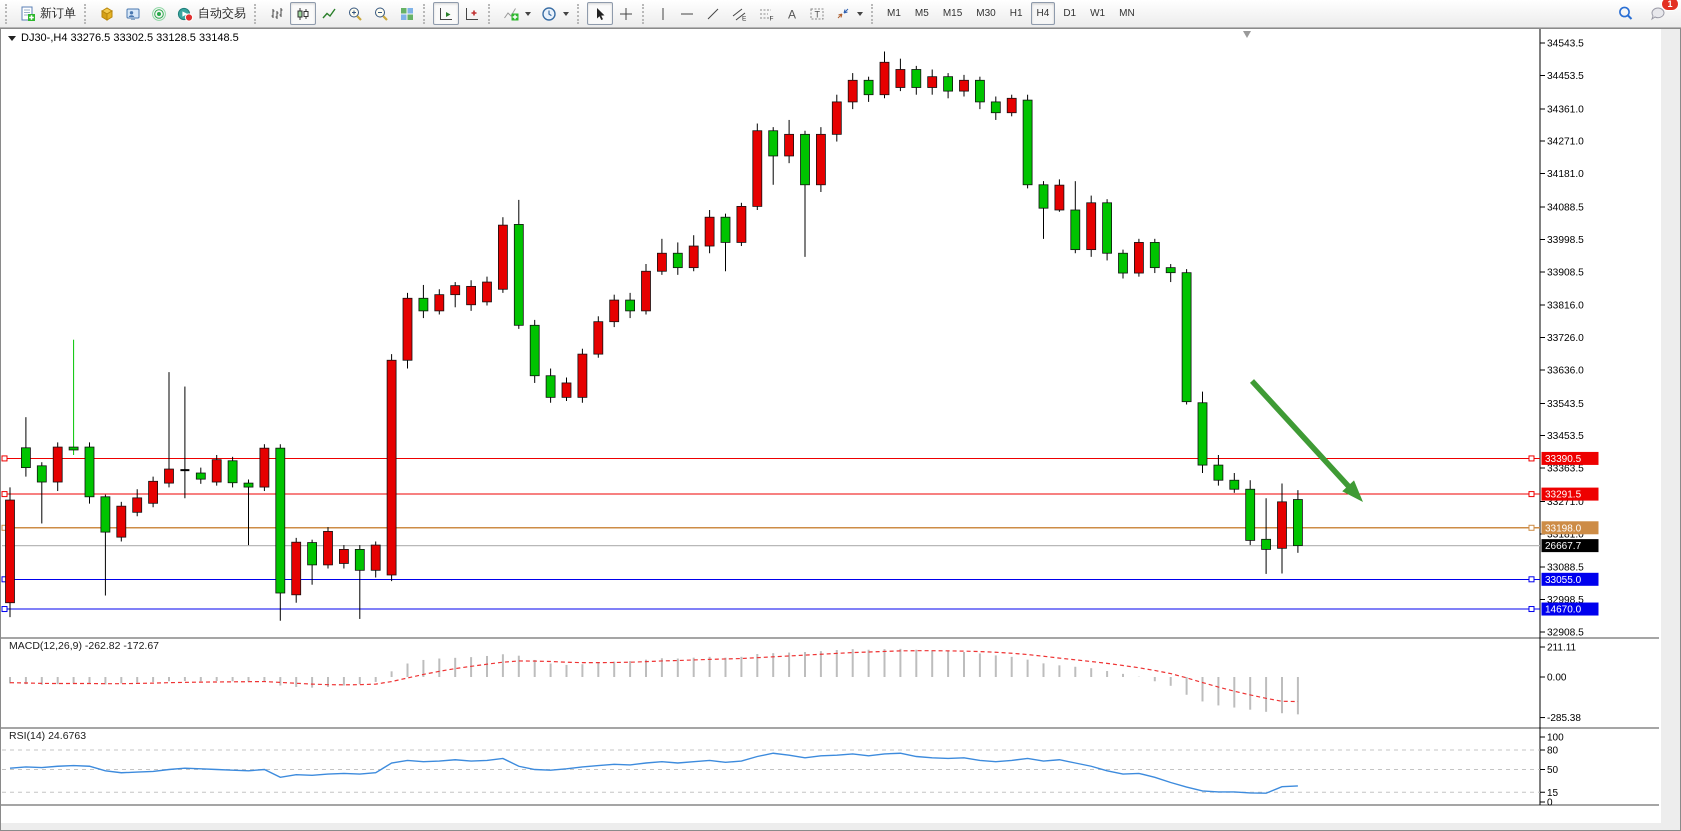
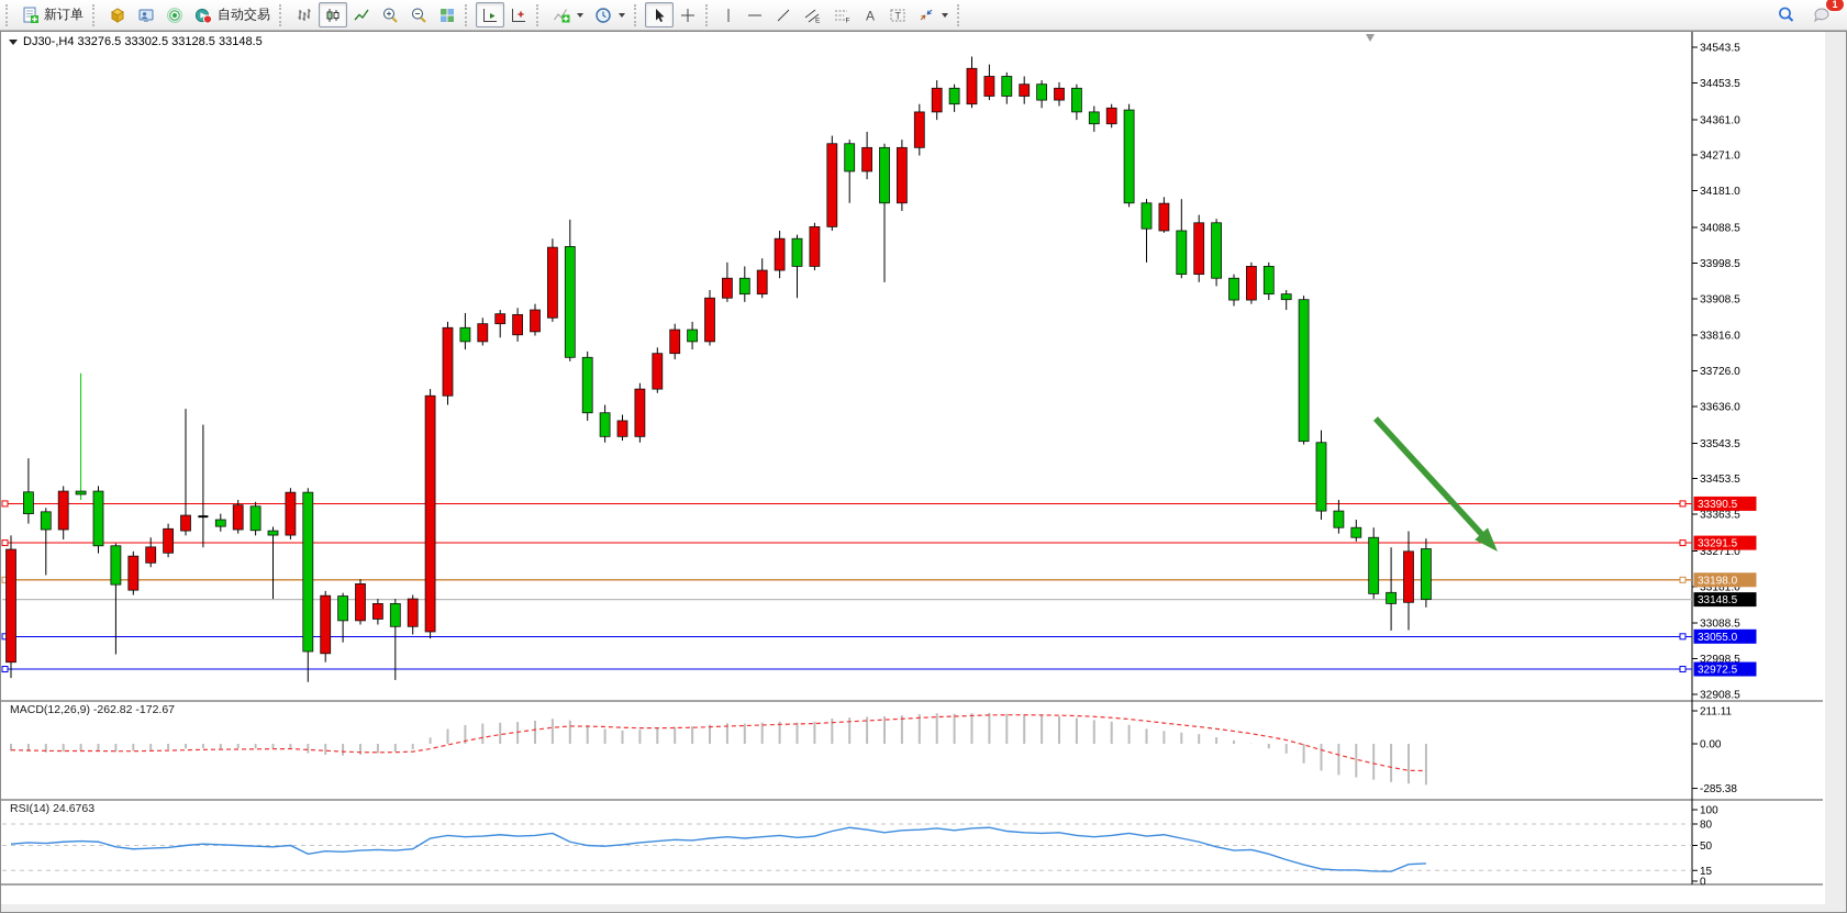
  新订单
  自动交易
  A
  T
- M1
- M5
- M15
- M30
- H1
- H4
- D1
- W1
- MN
  1
  DJ30-,H4 33276.5 33302.5 33128.5 33148.5
  MACD(12,26,9) -262.82 -172.67
  RSI(14) 24.6763
  34543.5
  34453.5
  34361.0
  34271.0
  34181.0
  34088.5
  33998.5
  33908.5
  33816.0
  33726.0
  33636.0
  33543.5
  33453.5
  33363.5
  33271.0
  33181.0
  33088.5
  32998.5
  32908.5
  211.11
  0.00
  -285.38
  100
  80
  50
  15
  0
  33390.5
  33291.5
  33198.0
  33055.0
- 14670.0
+ 32972.5
- 26667.7
+ 33148.5
